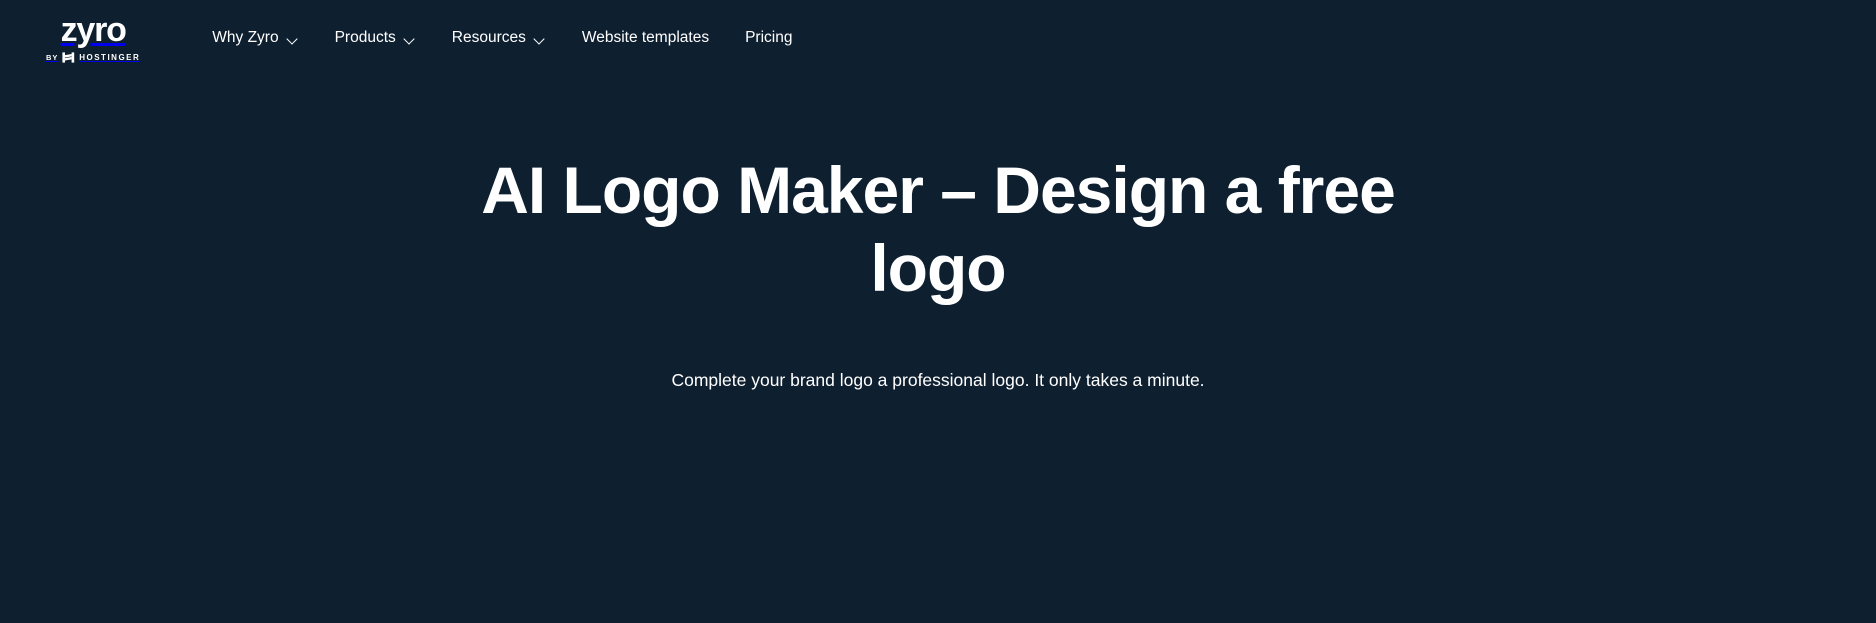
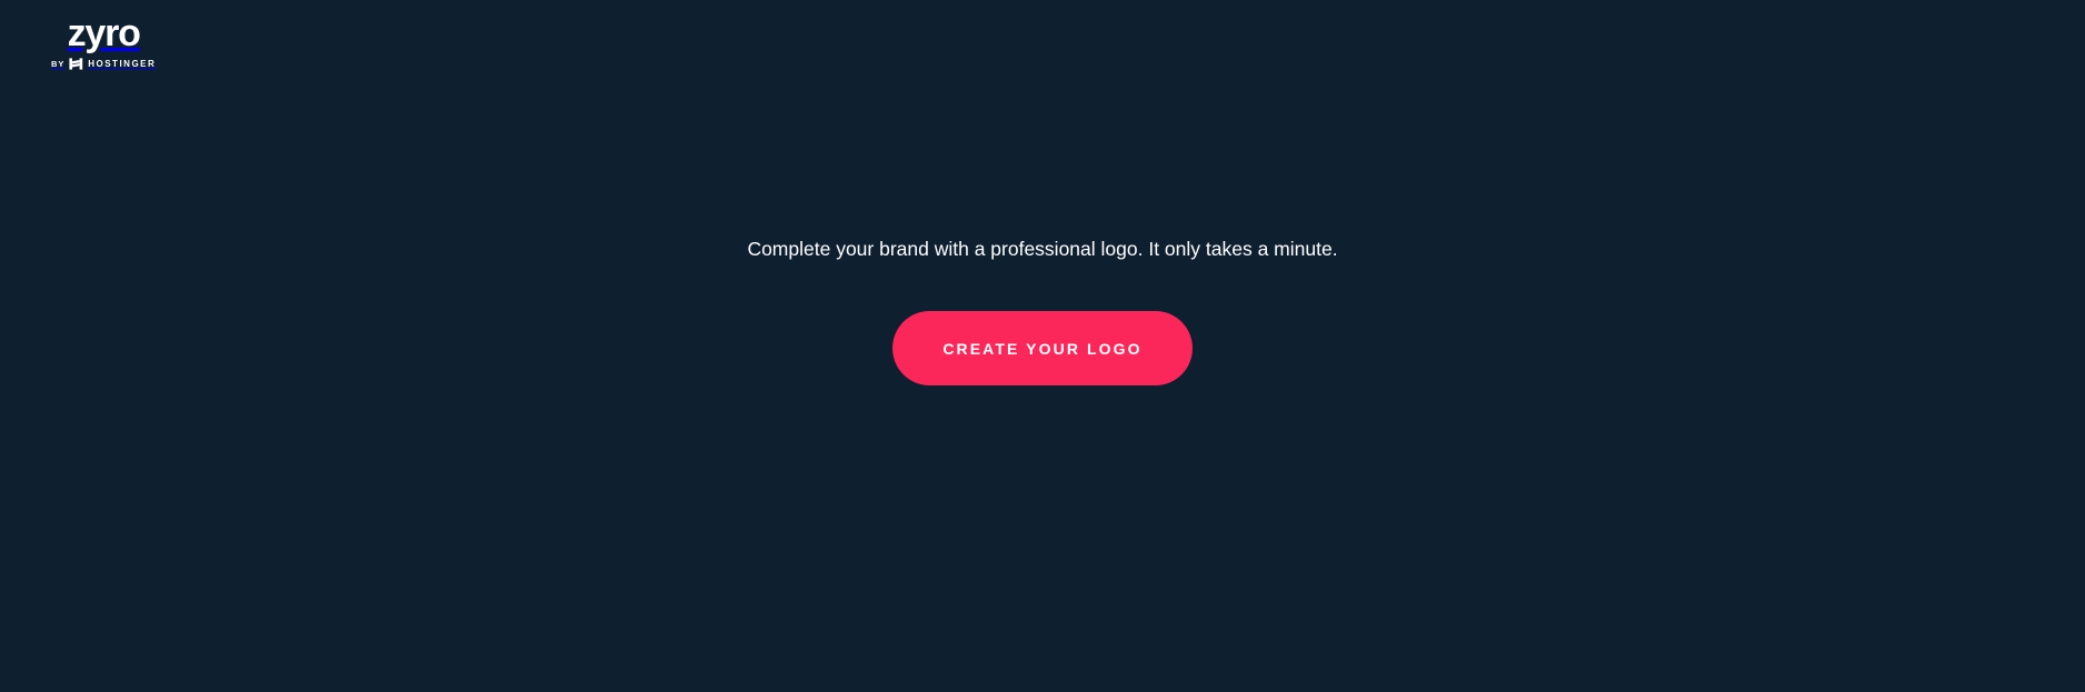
  zyro
  BY
  HOSTINGER
- Why Zyro
- Products
- Resources
- Website templates
- Pricing
- AI Logo Maker – Design a free logo
- Complete your brand logo a professional logo. It only takes a minute.
+ Complete your brand with a professional logo. It only takes a minute.
+ CREATE YOUR LOGO
